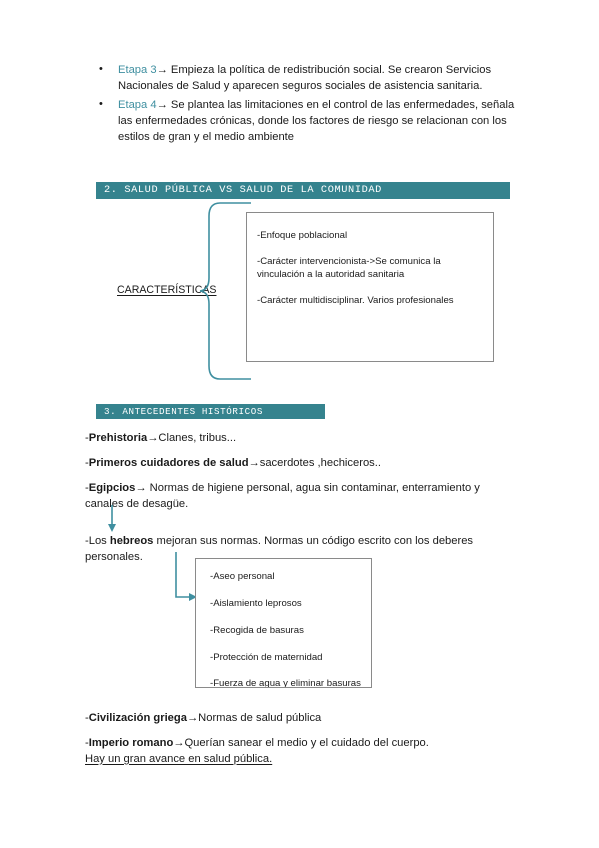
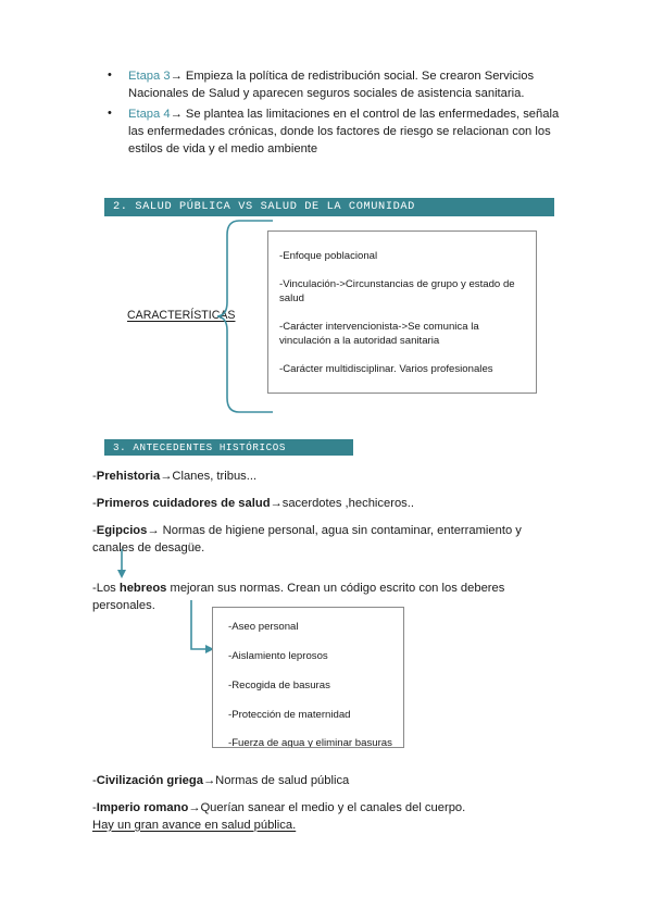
  Etapa 3→ Empieza la política de redistribución social. Se crearon Servicios Nacionales de Salud y aparecen seguros sociales de asistencia sanitaria.
- Etapa 4→ Se plantea las limitaciones en el control de las enfermedades, señala las enfermedades crónicas, donde los factores de riesgo se relacionan con los estilos de gran y el medio ambiente
+ Etapa 4→ Se plantea las limitaciones en el control de las enfermedades, señala las enfermedades crónicas, donde los factores de riesgo se relacionan con los estilos de vida y el medio ambiente
  2. SALUD PÚBLICA VS SALUD DE LA COMUNIDAD
  CARACTERÍSTICAS
  -Enfoque poblacional
+ -Vinculación->Circunstancias de grupo y estado de salud
  -Carácter intervencionista->Se comunica la vinculación a la autoridad sanitaria
  -Carácter multidisciplinar. Varios profesionales
  3. ANTECEDENTES HISTÓRICOS
  -Prehistoria→Clanes, tribus...
  -Primeros cuidadores de salud→sacerdotes ,hechiceros..
  -Egipcios→ Normas de higiene personal, agua sin contaminar, enterramiento y canales de desagüe.
- -Los hebreos mejoran sus normas. Normas un código escrito con los deberes personales.
+ -Los hebreos mejoran sus normas. Crean un código escrito con los deberes personales.
  -Aseo personal
  -Aislamiento leprosos
  -Recogida de basuras
  -Protección de maternidad
  -Fuerza de agua y eliminar basuras
  -Civilización griega→Normas de salud pública
- -Imperio romano→Querían sanear el medio y el cuidado del cuerpo.
+ -Imperio romano→Querían sanear el medio y el canales del cuerpo.
  Hay un gran avance en salud pública.
